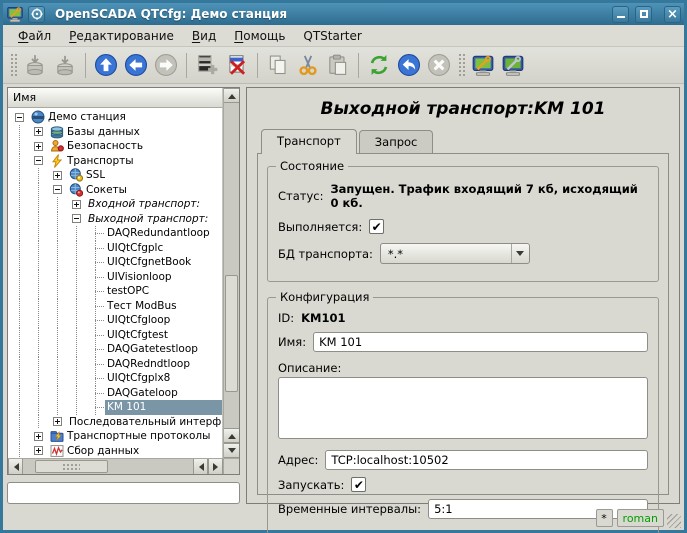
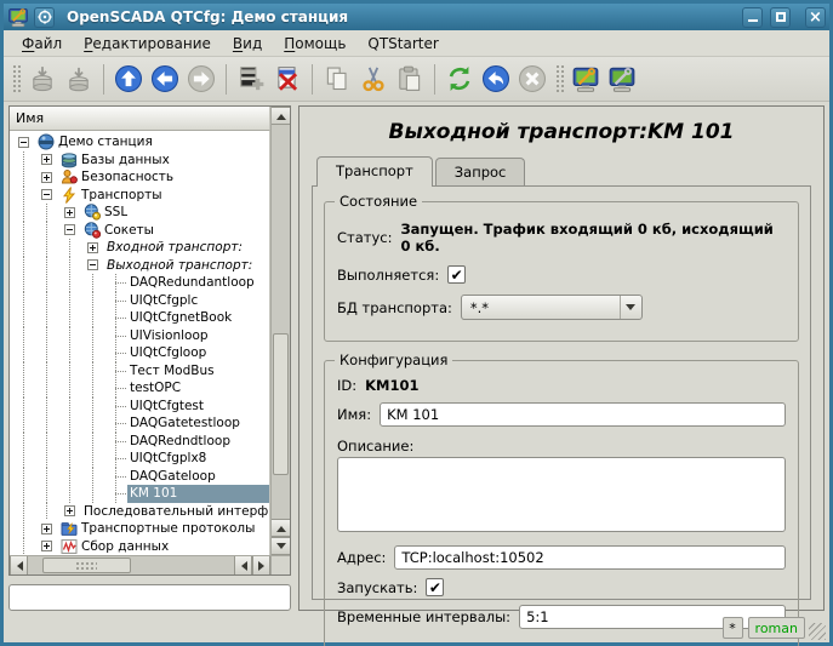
  OpenSCADA QTCfg: Демо станция
  ×
  Файл
  Редактирование
  Вид
  Помощь
  QTStarter
  Имя
  Демо станция
  Базы данных
  Безопасность
  Транспорты
  SSL
  Сокеты
  Входной транспорт:
  Выходной транспорт:
  DAQRedundantloop
  UIQtCfgplc
  UIQtCfgnetBook
  UIVisionloop
- testOPC
+ UIQtCfgloop
  Тест ModBus
- UIQtCfgloop
+ testOPC
  UIQtCfgtest
  DAQGatetestloop
  DAQRedndtloop
  UIQtCfgplx8
  DAQGateloop
  KM 101
  Последовательный интерф
  Транспортные протоколы
  Сбор данных
  Выходной транспорт:KM 101
  Транспорт
  Запрос
  Состояние
  Статус:
- Запущен. Трафик входящий 7 кб, исходящий 0 кб.
+ Запущен. Трафик входящий 0 кб, исходящий 0 кб.
  Выполняется:
  ✔
  БД транспорта:
  *.*
  Конфигурация
  ID:
  KM101
  Имя:
  KM 101
  Описание:
  Адрес:
  TCP:localhost:10502
  Запускать:
  ✔
  Временные интервалы:
  5:1
  *
  roman
